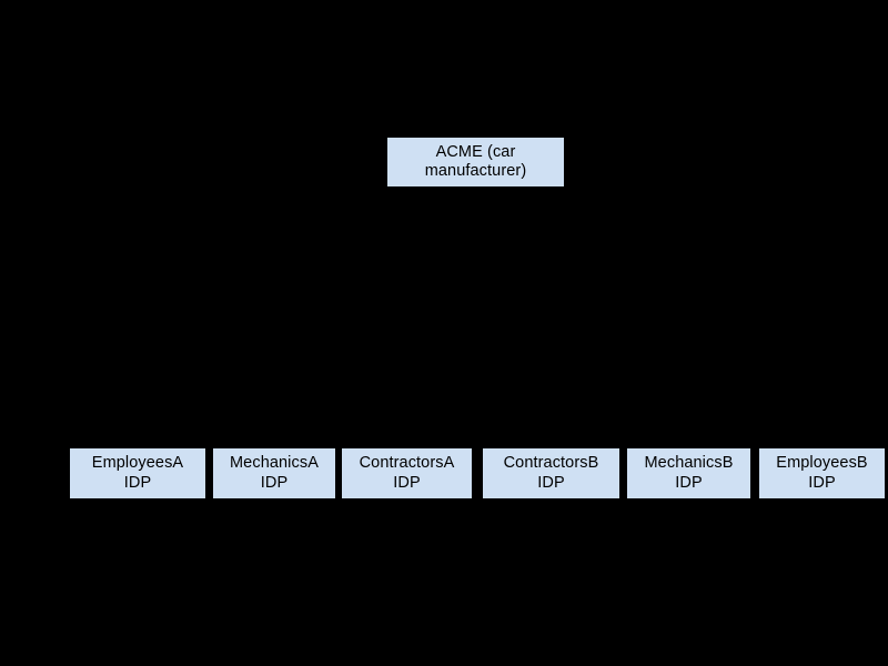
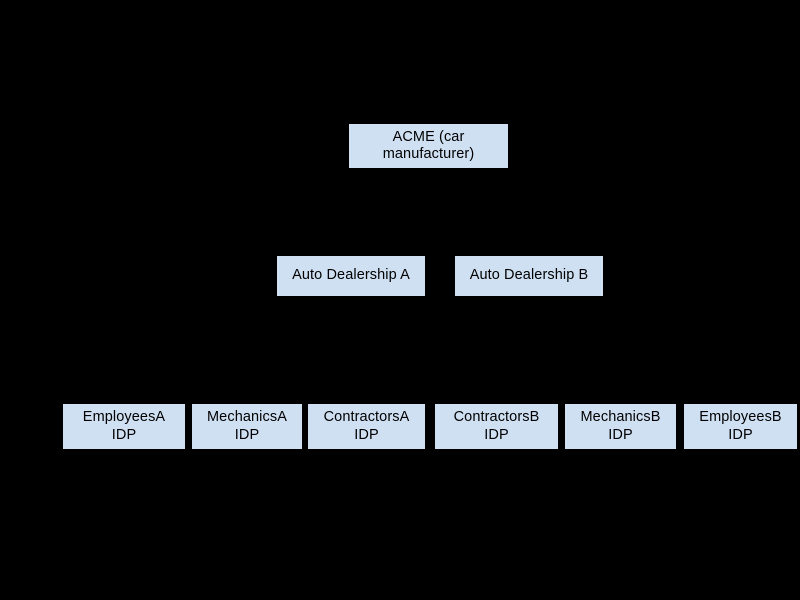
  ACME (car
  manufacturer)
+ Auto Dealership A
+ Auto Dealership B
  EmployeesA
  IDP
  MechanicsA
  IDP
  ContractorsA
  IDP
  ContractorsB
  IDP
  MechanicsB
  IDP
  EmployeesB
  IDP
